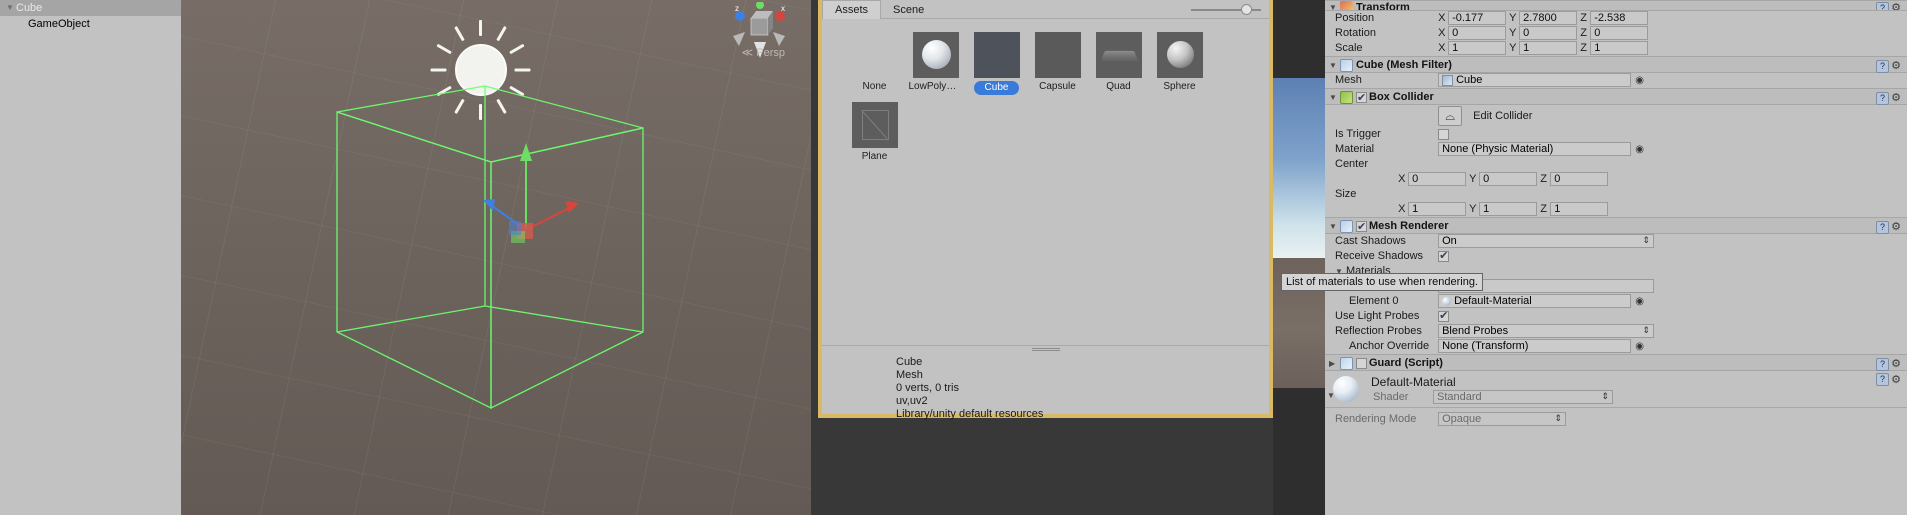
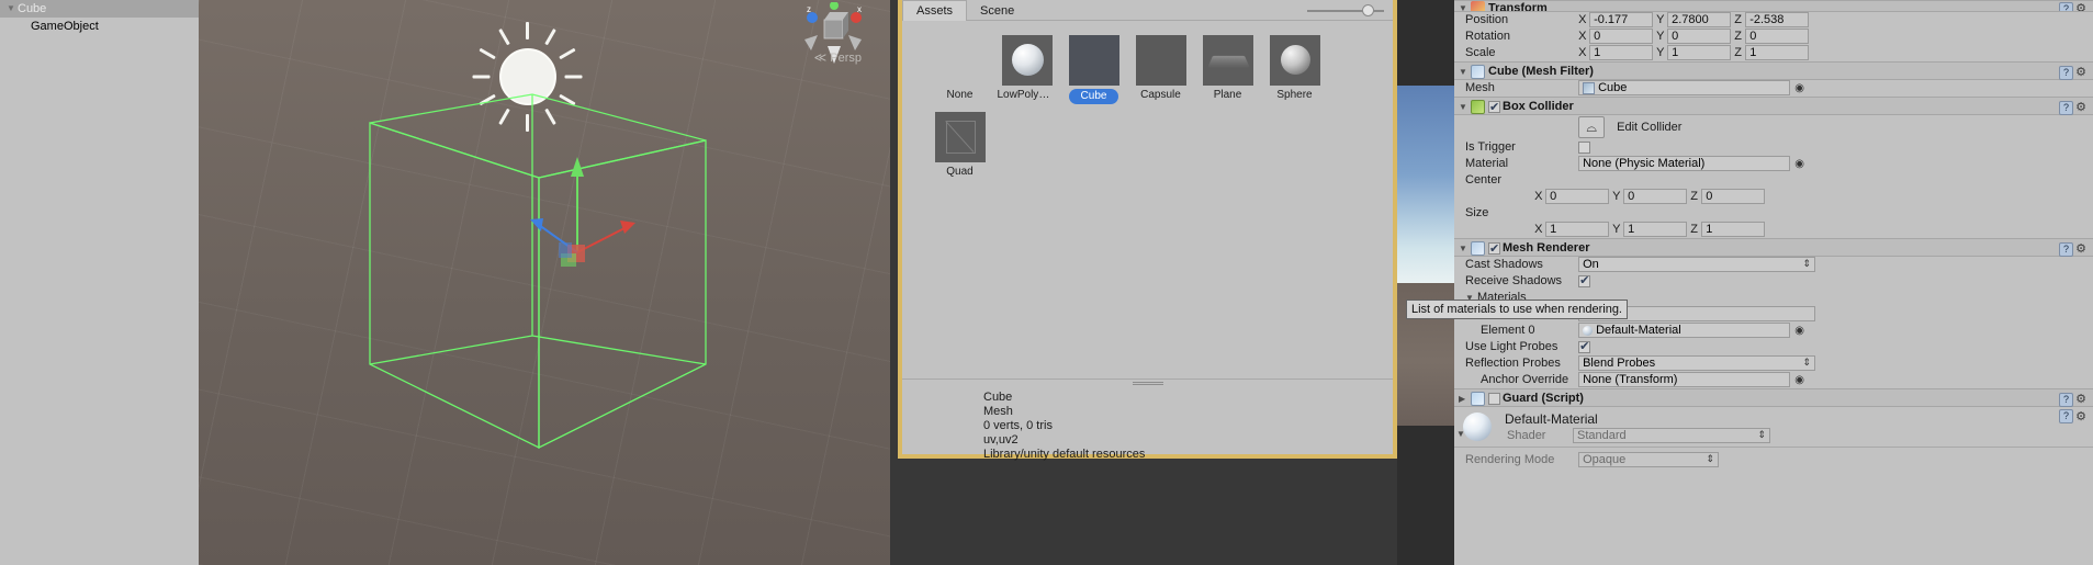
  ▼ Cube
  GameObject
  z
  x
  ≪ Persp
  Assets Scene
  None
  LowPolySp..
  Cube
  Capsule
- Quad
+ Plane
  Sphere
- Plane
+ Quad
  Cube
  Mesh
  0 verts, 0 tris
  uv,uv2
  Library/unity default resources
  ▼ Transform
  ? ⚙
  Position X -0.177 Y 2.7800 Z -2.538
  Rotation X 0 Y 0 Z 0
  Scale X 1 Y 1 Z 1
  ▼ Cube (Mesh Filter)
  ? ⚙
  Mesh Cube ◉
  ▼ Box Collider
  ? ⚙
  ⌓ Edit Collider
  Is Trigger
  Material None (Physic Material) ◉
  Center
  X 0 Y 0 Z 0
  Size
  X 1 Y 1 Z 1
  ▼ Mesh Renderer
  ? ⚙
  Cast Shadows On
  Receive Shadows
  ▼ Materials
  Element 0 Default-Material ◉
  Use Light Probes
  Reflection Probes Blend Probes
  Anchor Override None (Transform) ◉
  ▶ Guard (Script)
  ? ⚙
  Default-Material
  ▼
  Shader
  Standard
  ? ⚙
  Rendering Mode Opaque
  List of materials to use when rendering.
